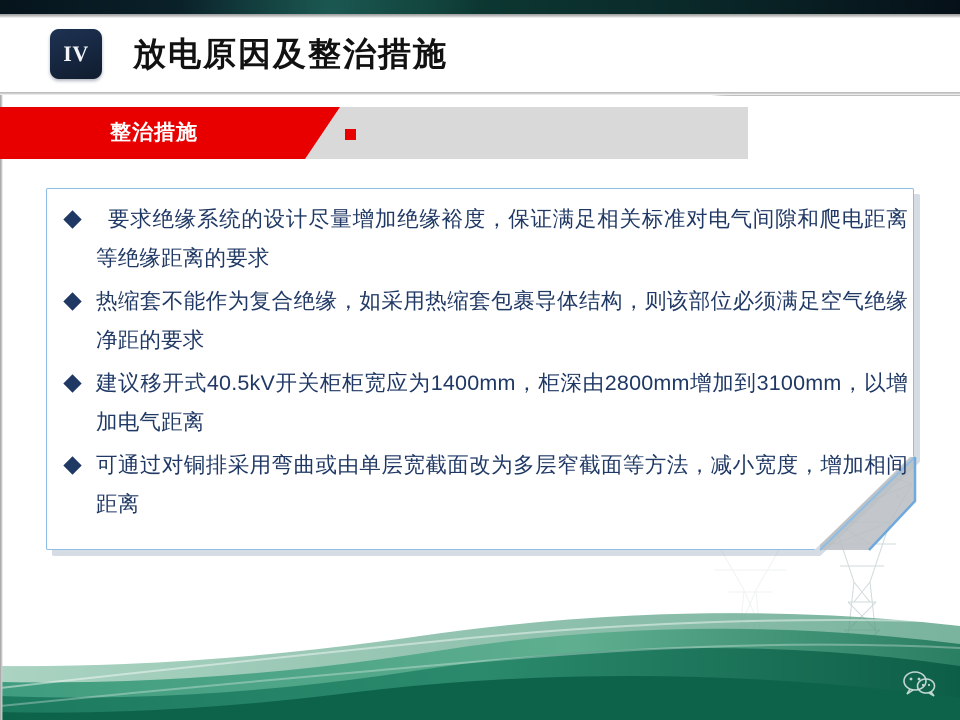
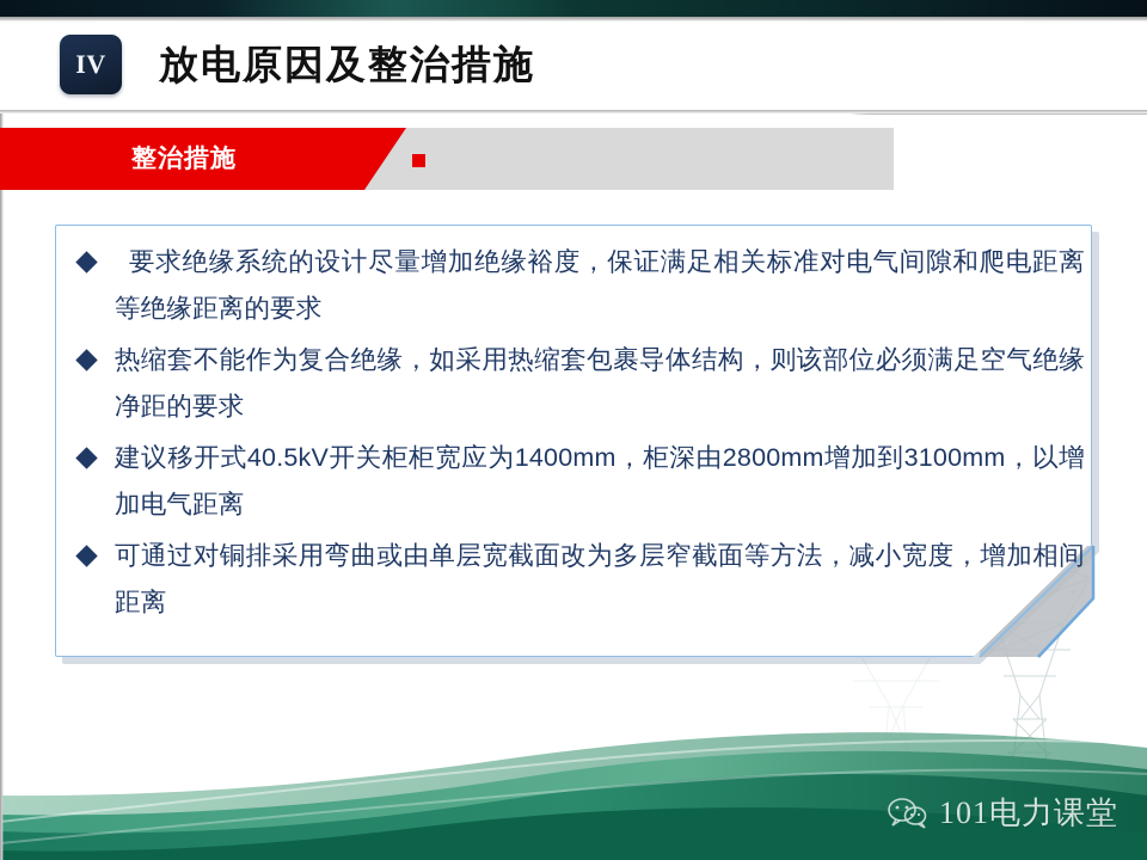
  IV
  放电原因及整治措施
  整治措施
  要求绝缘系统的设计尽量增加绝缘裕度，保证满足相关标准对电气间隙和爬电距离等绝缘距离的要求
  热缩套不能作为复合绝缘，如采用热缩套包裹导体结构，则该部位必须满足空气绝缘净距的要求
  建议移开式40.5kV开关柜柜宽应为1400mm，柜深由2800mm增加到3100mm，以增加电气距离
  可通过对铜排采用弯曲或由单层宽截面改为多层窄截面等方法，减小宽度，增加相间距离
+ 101电力课堂
